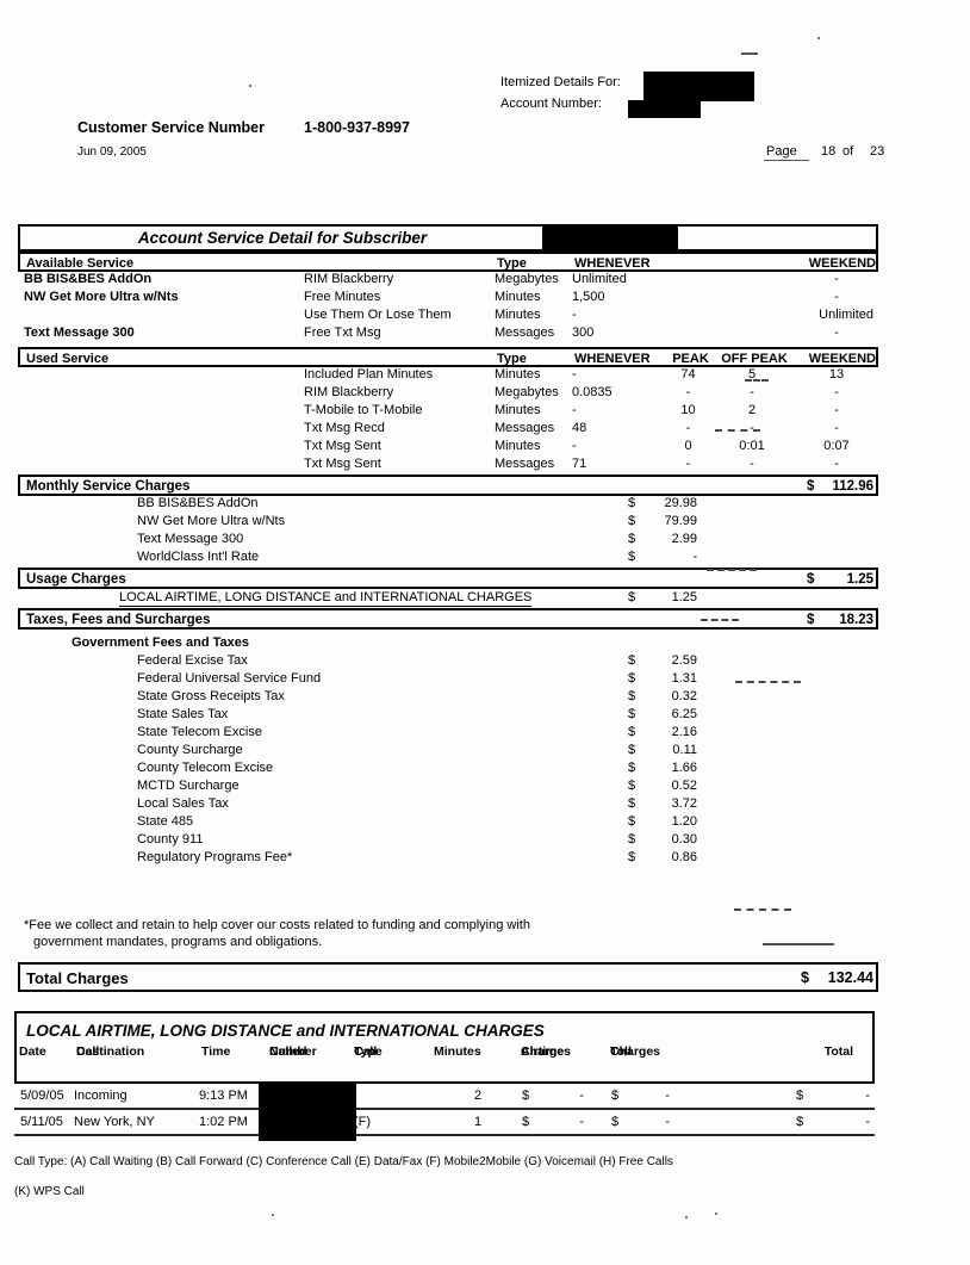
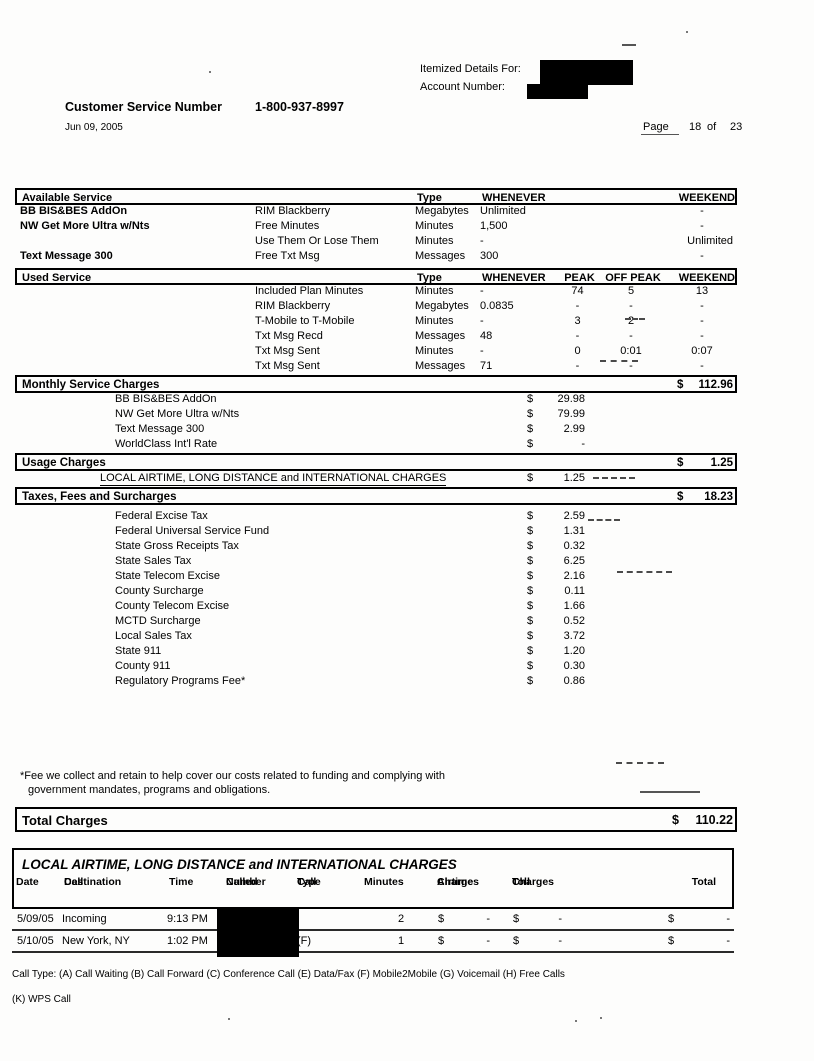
  Itemized Details For:
  Account Number:
  Customer Service Number
  1-800-937-8997
  Jun 09, 2005
  Page
  18
  of
  23
- Account Service Detail for Subscriber
  Available Service
  Type
  WHENEVER
  WEEKEND
  BB BIS&BES AddOn
  RIM Blackberry
  Megabytes
  Unlimited
  -
  NW Get More Ultra w/Nts
  Free Minutes
  Minutes
  1,500
  -
  Use Them Or Lose Them
  Minutes
  -
  Unlimited
  Text Message 300
  Free Txt Msg
  Messages
  300
  -
  Used Service
  Type
  WHENEVER
  PEAK
  OFF PEAK
  WEEKEND
  Included Plan Minutes
  Minutes
  -
  74
  5
  13
  RIM Blackberry
  Megabytes
  0.0835
  -
  -
  -
  T-Mobile to T-Mobile
  Minutes
  -
- 10
+ 3
  2
  -
  Txt Msg Recd
  Messages
  48
  -
  -
  -
  Txt Msg Sent
  Minutes
  -
  0
  0:01
  0:07
  Txt Msg Sent
  Messages
  71
  -
  -
  -
  Monthly Service Charges
  $
  112.96
  BB BIS&BES AddOn
  $
  29.98
  NW Get More Ultra w/Nts
  $
  79.99
  Text Message 300
  $
  2.99
  WorldClass Int'l Rate
  $
  -
  Usage Charges
  $
  1.25
  LOCAL AIRTIME, LONG DISTANCE and INTERNATIONAL CHARGES
  $
  1.25
  Taxes, Fees and Surcharges
  $
  18.23
- Government Fees and Taxes
  Federal Excise Tax
  $
  2.59
  Federal Universal Service Fund
  $
  1.31
  State Gross Receipts Tax
  $
  0.32
  State Sales Tax
  $
  6.25
  State Telecom Excise
  $
  2.16
  County Surcharge
  $
  0.11
  County Telecom Excise
  $
  1.66
  MCTD Surcharge
  $
  0.52
  Local Sales Tax
  $
  3.72
- State 485
+ State 911
  $
  1.20
  County 911
  $
  0.30
  Regulatory Programs Fee*
  $
  0.86
  *Fee we collect and retain to help cover our costs related to funding and complying with
  government mandates, programs and obligations.
  Total Charges
  $
- 132.44
+ 110.22
  LOCAL AIRTIME, LONG DISTANCE and INTERNATIONAL CHARGES
  Date
  Call
  Destination
  Time
  Number
  Called
  Call
  Type
  Minutes
  Airtime
  Charges
  Toll
  Charges
  Total
  5/09/05
  Incoming
  9:13 PM
  2
  $
  -
  $
  -
  $
  -
- 5/11/05
+ 5/10/05
  New York, NY
  1:02 PM
  1
  $
  -
  $
  -
  $
  -
  Call Type: (A) Call Waiting (B) Call Forward (C) Conference Call (E) Data/Fax (F) Mobile2Mobile (G) Voicemail (H) Free Calls
  (K) WPS Call
